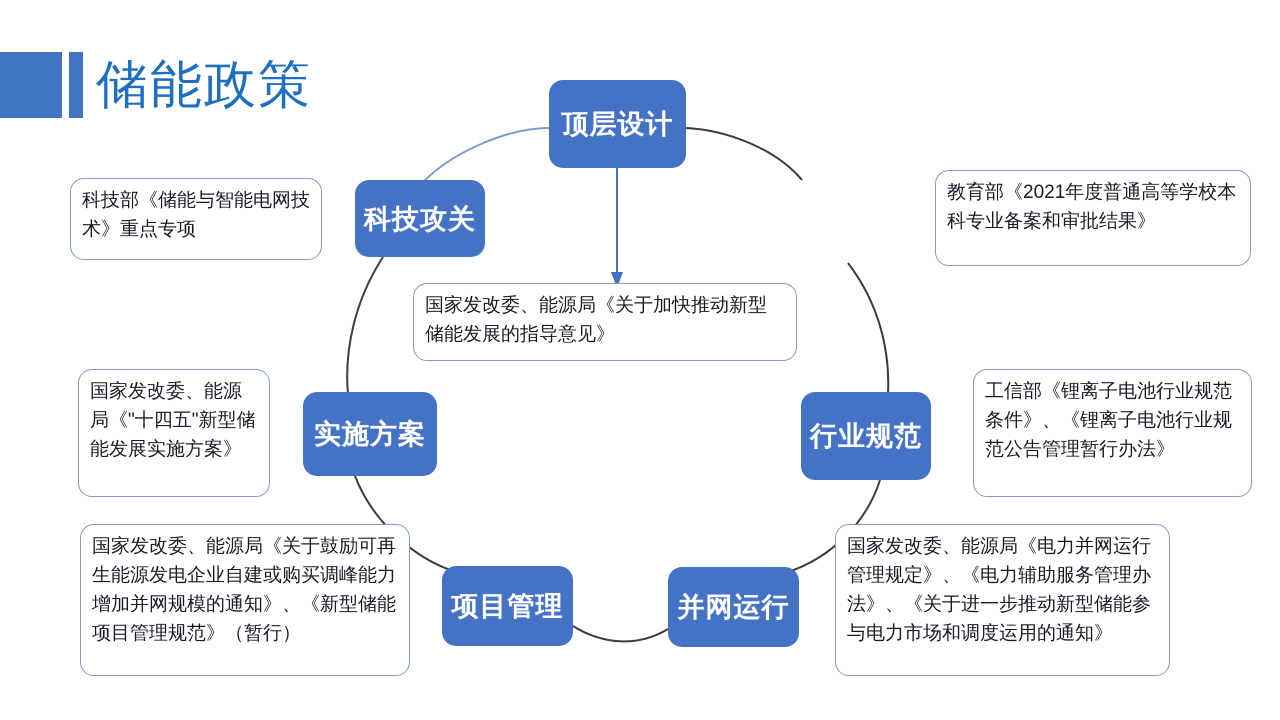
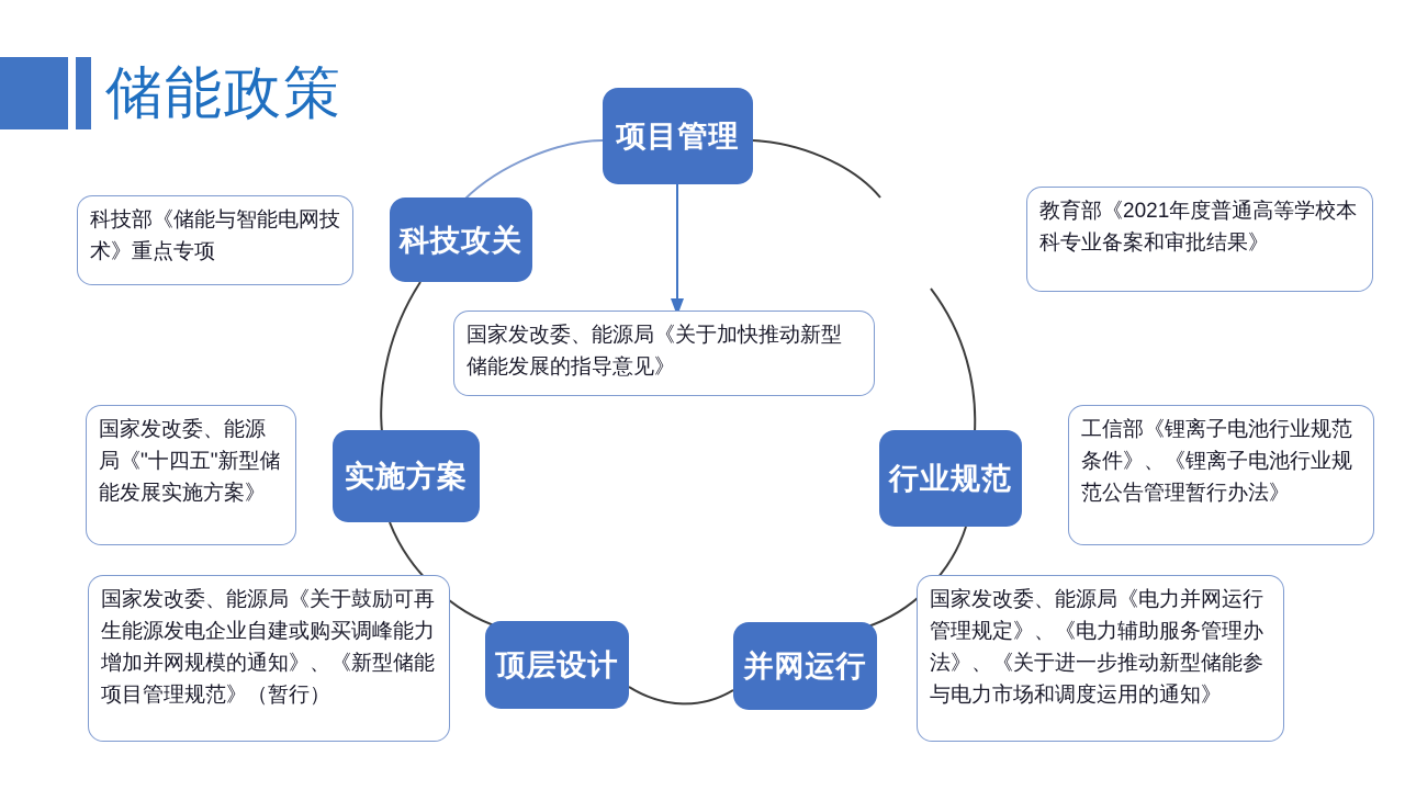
  储能政策
- 顶层设计
+ 项目管理
  科技攻关
  行业规范
  实施方案
  并网运行
- 项目管理
+ 顶层设计
  科技部《储能与智能电网技术》重点专项
  教育部《2021年度普通高等学校本科专业备案和审批结果》
  国家发改委、能源局《关于加快推动新型储能发展的指导意见》
  国家发改委、能源局《"十四五"新型储能发展实施方案》
  工信部《锂离子电池行业规范条件》、《锂离子电池行业规范公告管理暂行办法》
  国家发改委、能源局《关于鼓励可再生能源发电企业自建或购买调峰能力增加并网规模的通知》、《新型储能项目管理规范》（暂行）
  国家发改委、能源局《电力并网运行管理规定》、《电力辅助服务管理办法》、《关于进一步推动新型储能参与电力市场和调度运用的通知》
